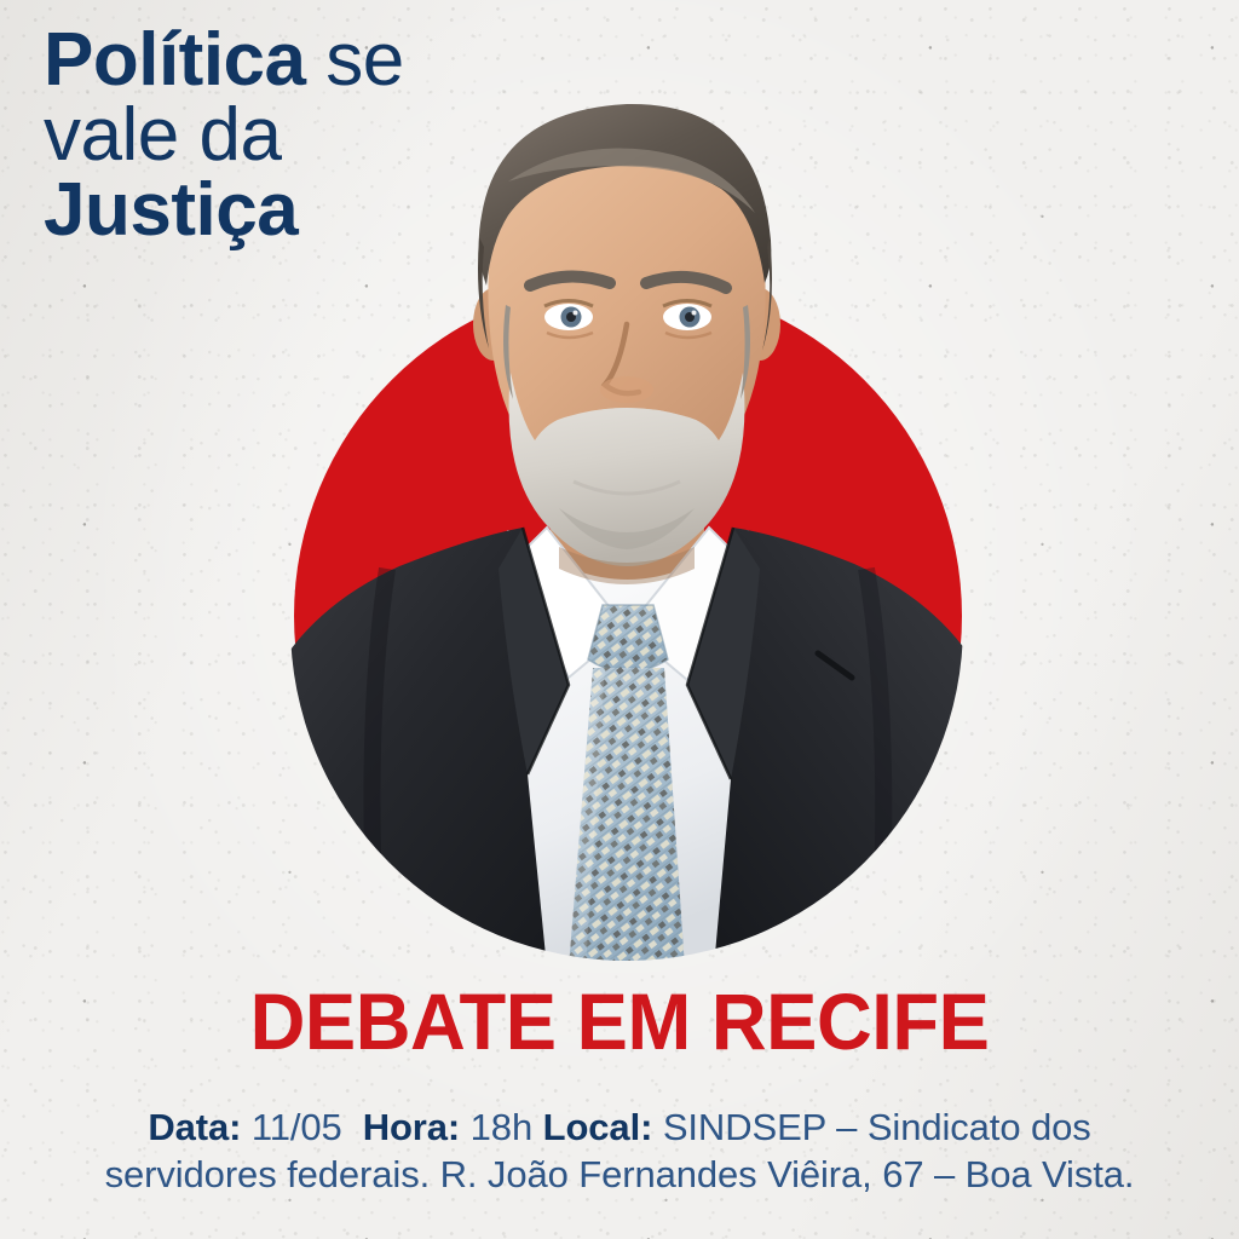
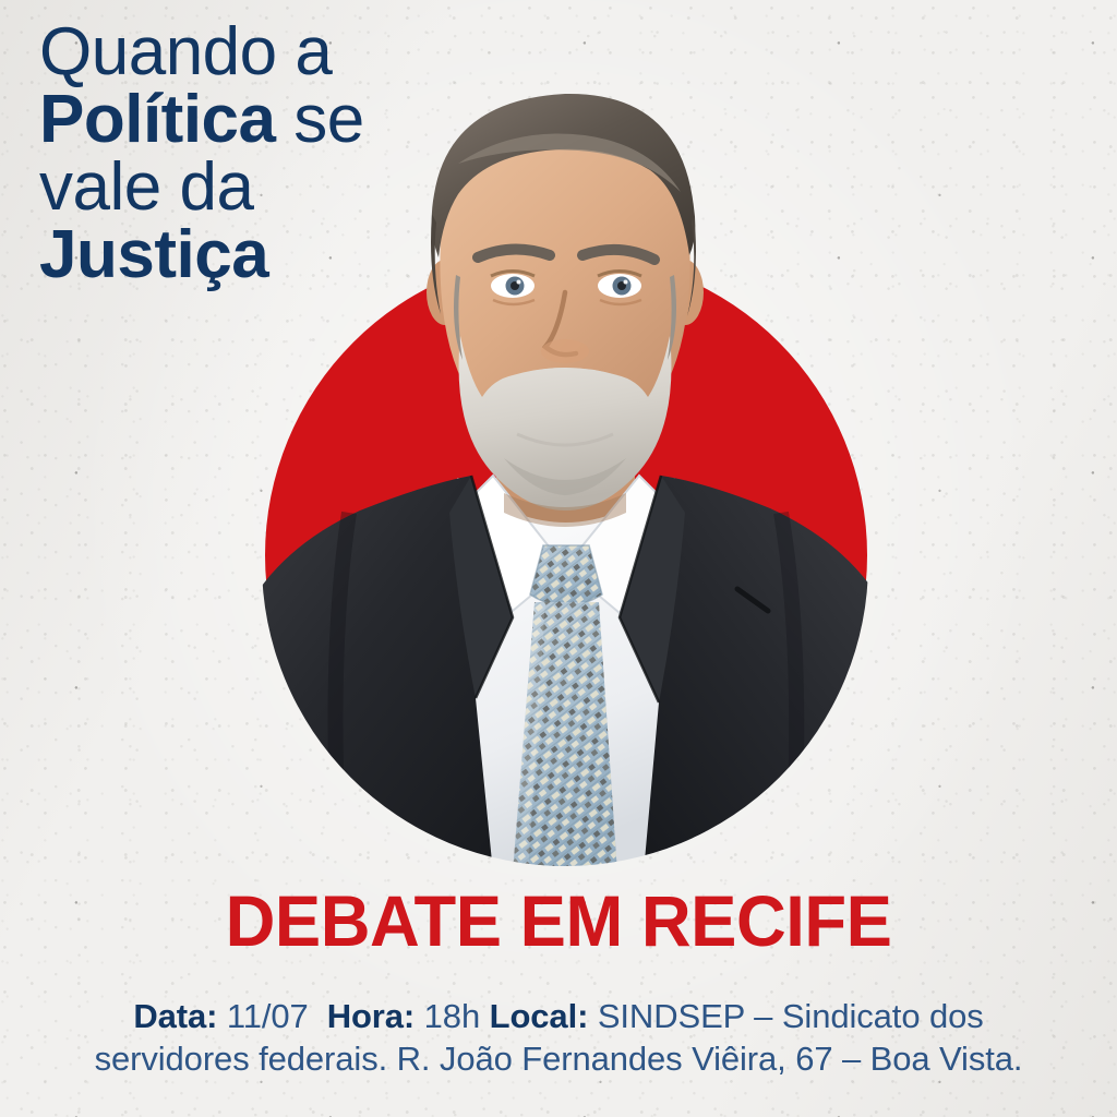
+ Quando a
  Política se
  vale da
  Justiça
  DEBATE EM RECIFE
- Data: 11/05 Hora: 18h Local: SINDSEP – Sindicato dos servidores federais. R. João Fernandes Viêira, 67 – Boa Vista.
+ Data: 11/07 Hora: 18h Local: SINDSEP – Sindicato dos servidores federais. R. João Fernandes Viêira, 67 – Boa Vista.
